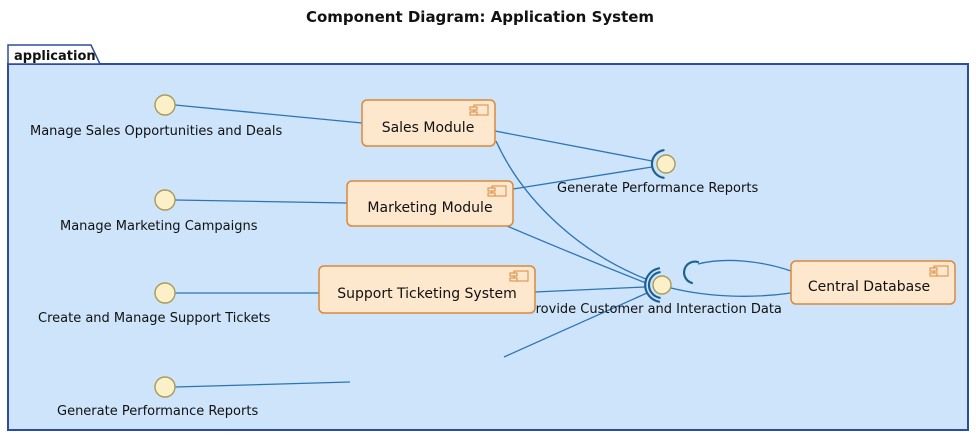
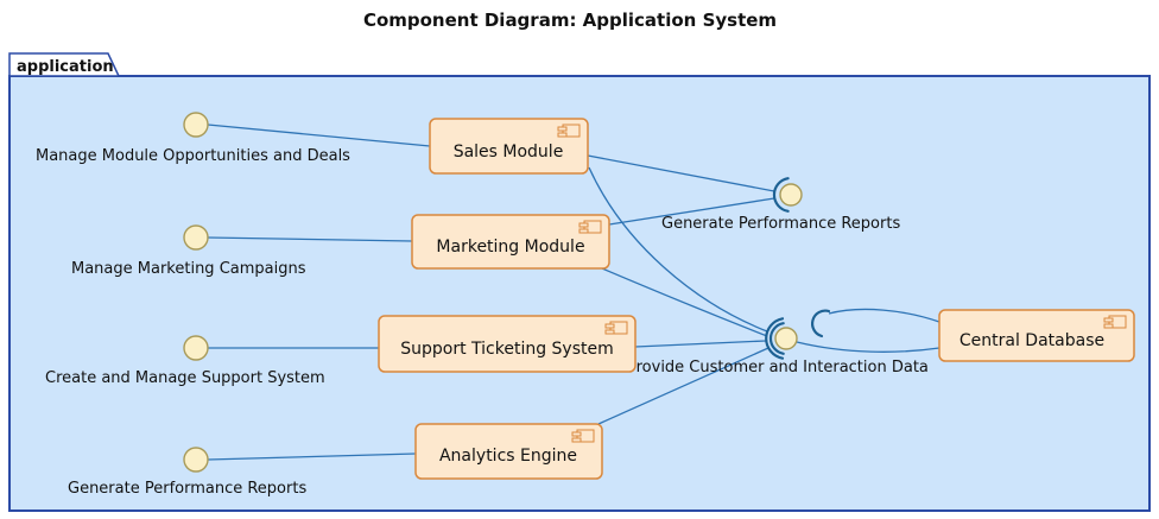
  Component Diagram: Application System
  application
  Generate Performance Reports
  rovide Customer and Interaction Data
- Manage Sales Opportunities and Deals
+ Manage Module Opportunities and Deals
  Manage Marketing Campaigns
- Create and Manage Support Tickets
+ Create and Manage Support System
  Generate Performance Reports
  Sales Module
  Marketing Module
  Support Ticketing System
+ Analytics Engine
  Central Database
